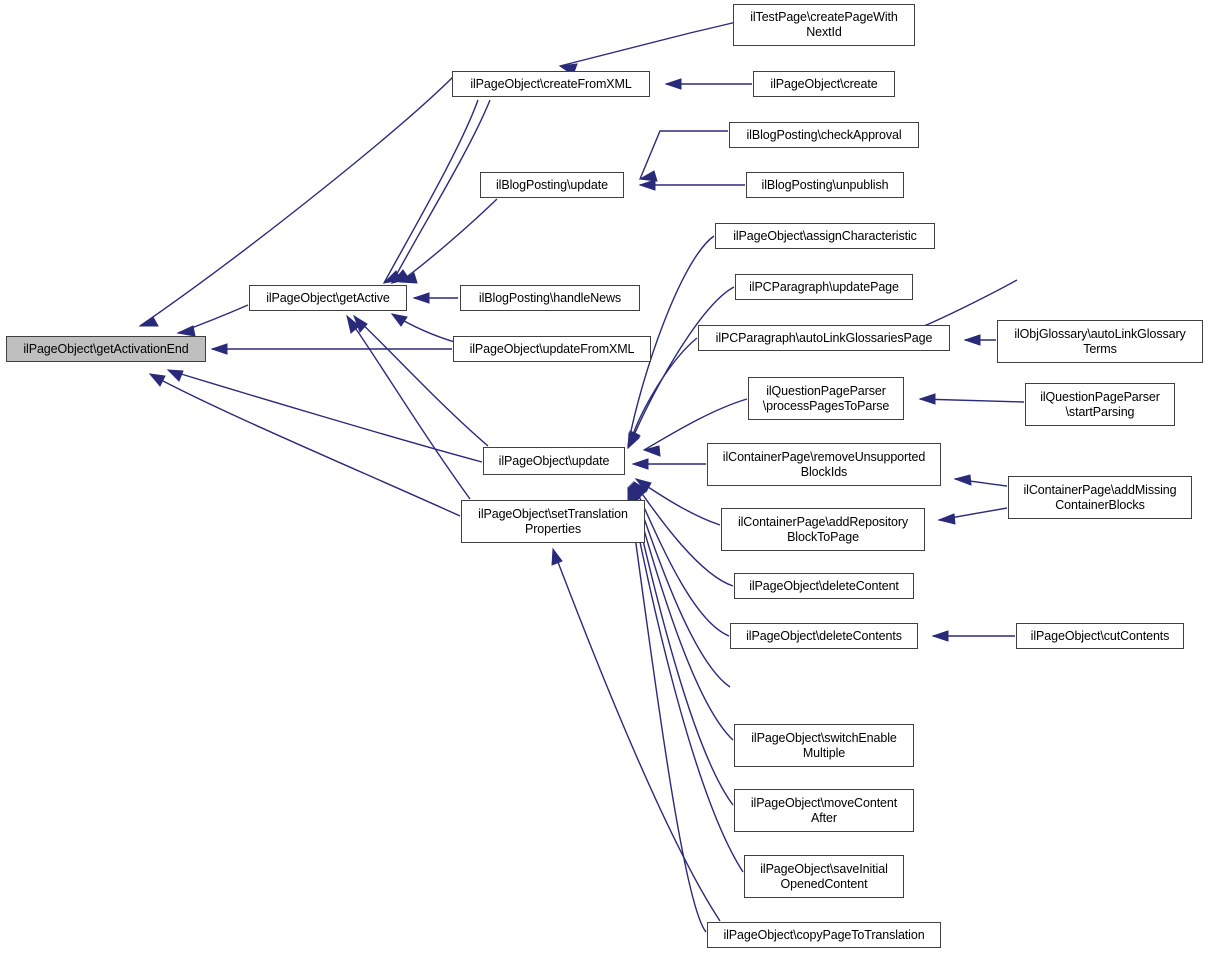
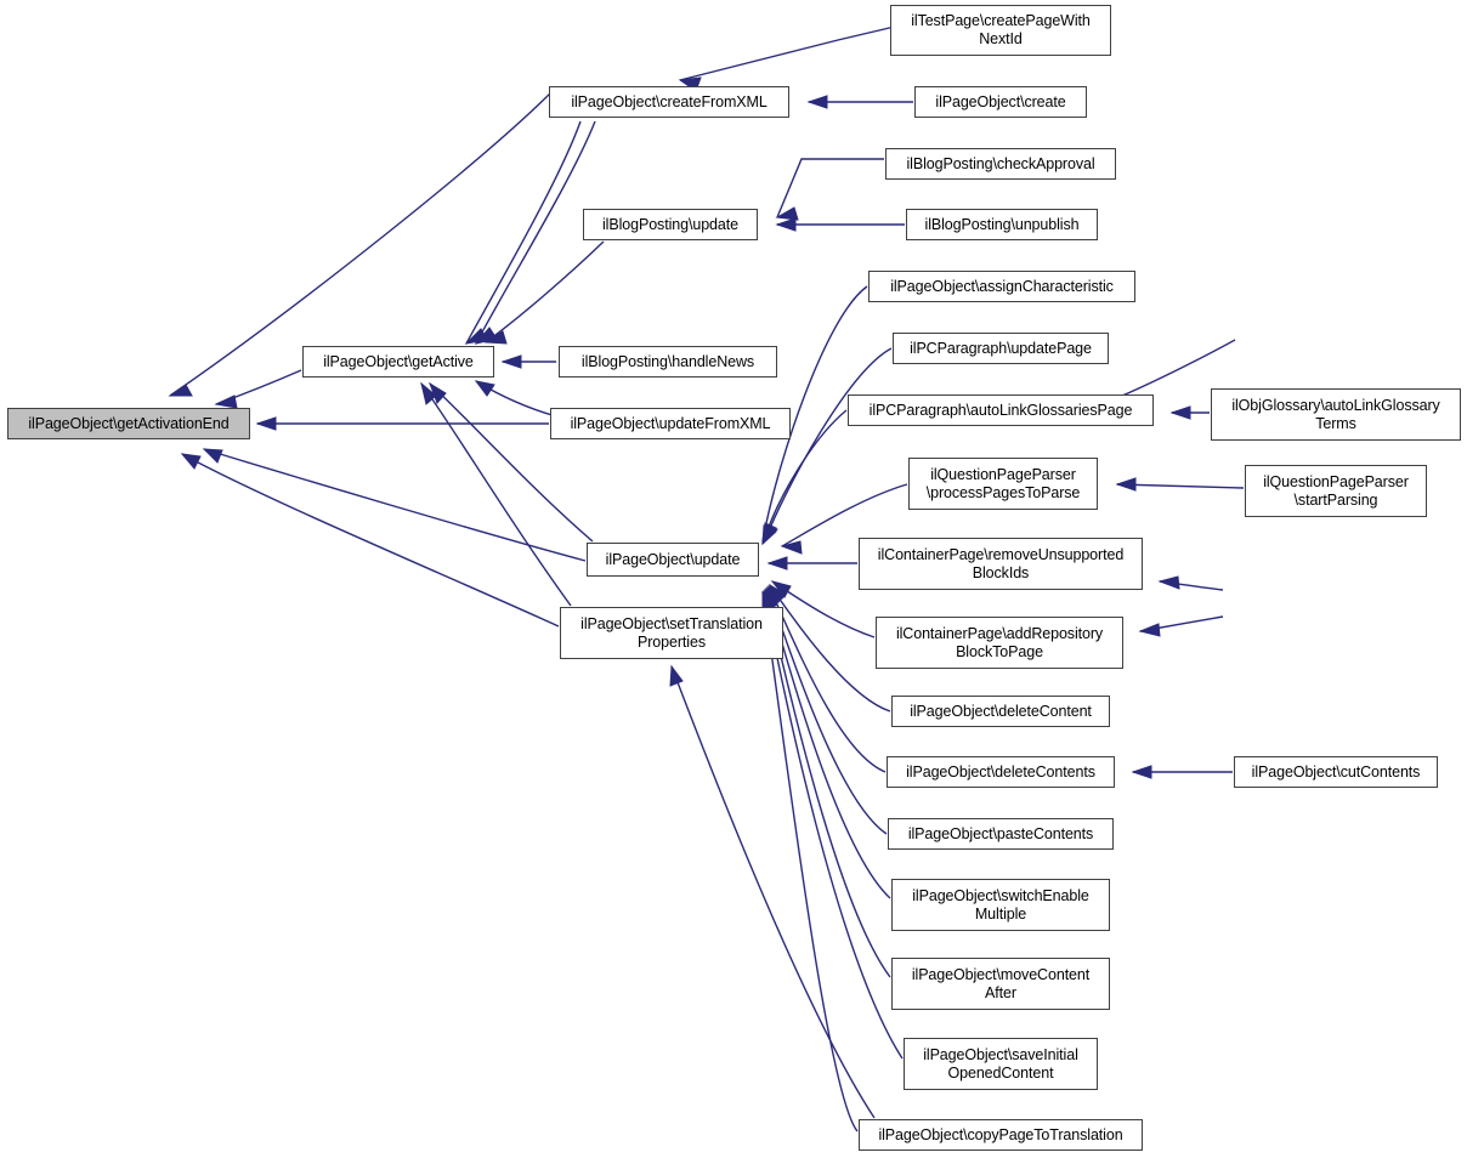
  ilPageObject\getActivationEnd
  ilPageObject\getActive
  ilPageObject\createFromXML
  ilTestPage\createPageWith
  NextId
  ilPageObject\create
  ilBlogPosting\update
  ilBlogPosting\checkApproval
  ilBlogPosting\unpublish
  ilBlogPosting\handleNews
  ilPageObject\updateFromXML
  ilPageObject\update
  ilPageObject\setTranslation
  Properties
  ilPageObject\assignCharacteristic
  ilPCParagraph\updatePage
  ilPCParagraph\autoLinkGlossariesPage
  ilObjGlossary\autoLinkGlossary
  Terms
  ilQuestionPageParser
  \processPagesToParse
  ilQuestionPageParser
  \startParsing
  ilContainerPage\removeUnsupported
  BlockIds
- ilContainerPage\addMissing
- ContainerBlocks
  ilContainerPage\addRepository
  BlockToPage
  ilPageObject\deleteContent
  ilPageObject\deleteContents
  ilPageObject\cutContents
+ ilPageObject\pasteContents
  ilPageObject\switchEnable
  Multiple
  ilPageObject\moveContent
  After
  ilPageObject\saveInitial
  OpenedContent
  ilPageObject\copyPageToTranslation
